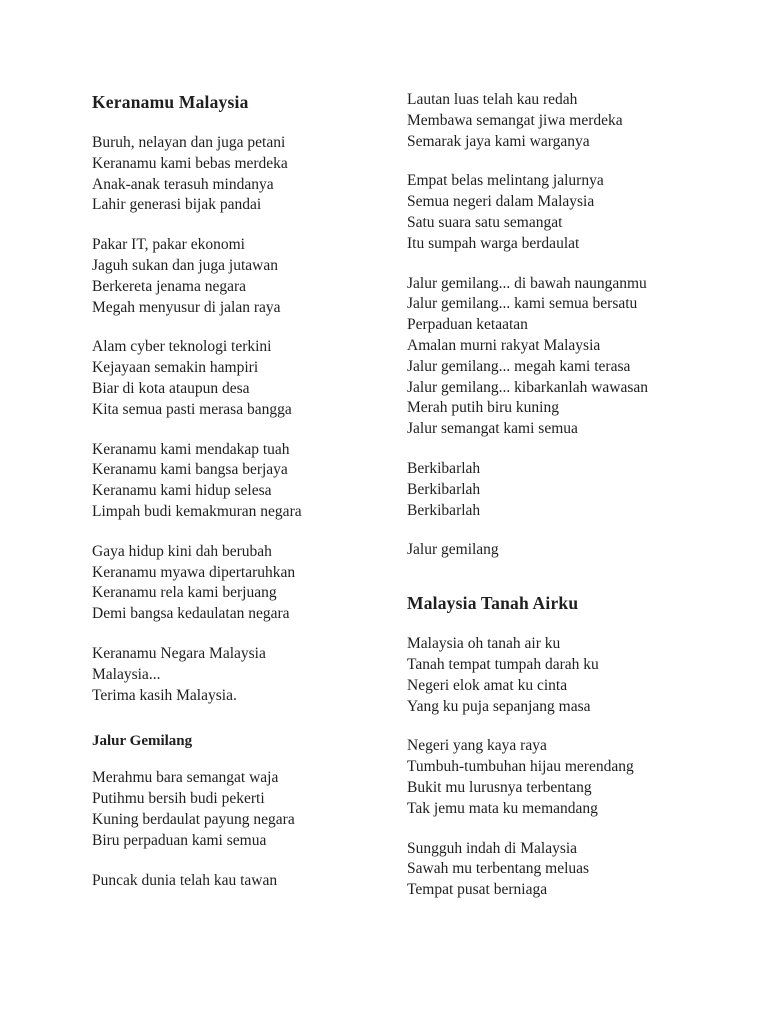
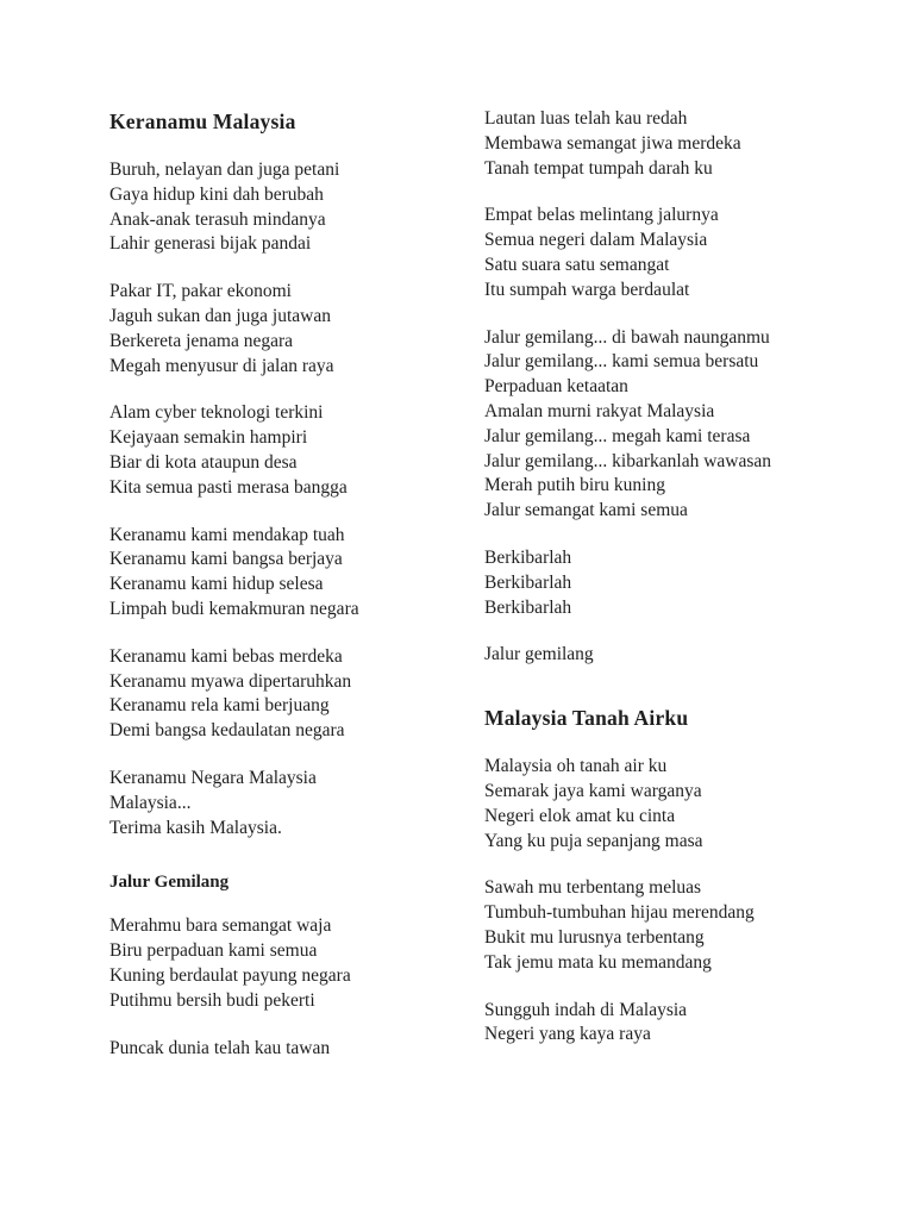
  Keranamu Malaysia
  Buruh, nelayan dan juga petani
- Keranamu kami bebas merdeka
+ Gaya hidup kini dah berubah
  Anak-anak terasuh mindanya
  Lahir generasi bijak pandai
  Pakar IT, pakar ekonomi
  Jaguh sukan dan juga jutawan
  Berkereta jenama negara
  Megah menyusur di jalan raya
  Alam cyber teknologi terkini
  Kejayaan semakin hampiri
  Biar di kota ataupun desa
  Kita semua pasti merasa bangga
  Keranamu kami mendakap tuah
  Keranamu kami bangsa berjaya
  Keranamu kami hidup selesa
  Limpah budi kemakmuran negara
- Gaya hidup kini dah berubah
+ Keranamu kami bebas merdeka
  Keranamu myawa dipertaruhkan
  Keranamu rela kami berjuang
  Demi bangsa kedaulatan negara
  Keranamu Negara Malaysia
  Malaysia...
  Terima kasih Malaysia.
  Jalur Gemilang
  Merahmu bara semangat waja
- Putihmu bersih budi pekerti
+ Biru perpaduan kami semua
  Kuning berdaulat payung negara
- Biru perpaduan kami semua
+ Putihmu bersih budi pekerti
  Puncak dunia telah kau tawan
  Lautan luas telah kau redah
  Membawa semangat jiwa merdeka
- Semarak jaya kami warganya
+ Tanah tempat tumpah darah ku
  Empat belas melintang jalurnya
  Semua negeri dalam Malaysia
  Satu suara satu semangat
  Itu sumpah warga berdaulat
  Jalur gemilang... di bawah naunganmu
  Jalur gemilang... kami semua bersatu
  Perpaduan ketaatan
  Amalan murni rakyat Malaysia
  Jalur gemilang... megah kami terasa
  Jalur gemilang... kibarkanlah wawasan
  Merah putih biru kuning
  Jalur semangat kami semua
  Berkibarlah
  Berkibarlah
  Berkibarlah
  Jalur gemilang
  Malaysia Tanah Airku
  Malaysia oh tanah air ku
- Tanah tempat tumpah darah ku
+ Semarak jaya kami warganya
  Negeri elok amat ku cinta
  Yang ku puja sepanjang masa
- Negeri yang kaya raya
+ Sawah mu terbentang meluas
  Tumbuh-tumbuhan hijau merendang
  Bukit mu lurusnya terbentang
  Tak jemu mata ku memandang
  Sungguh indah di Malaysia
- Sawah mu terbentang meluas
+ Negeri yang kaya raya
- Tempat pusat berniaga
